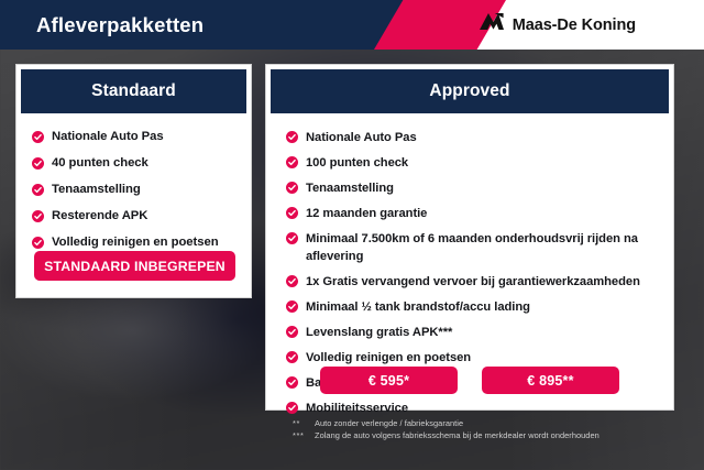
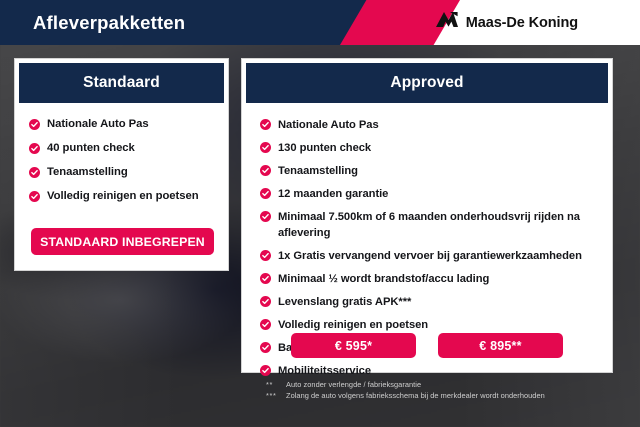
  Afleverpakketten
  Maas-De Koning
  Standaard
  Nationale Auto Pas
  40 punten check
  Tenaamstelling
- Resterende APK
  Volledig reinigen en poetsen
  STANDAARD INBEGREPEN
  Approved
  Nationale Auto Pas
- 100 punten check
+ 130 punten check
  Tenaamstelling
  12 maanden garantie
  Minimaal 7.500km of 6 maanden onderhoudsvrij rijden na aflevering
  1x Gratis vervangend vervoer bij garantiewerkzaamheden
- Minimaal ½ tank brandstof/accu lading
+ Minimaal ½ wordt brandstof/accu lading
  Levenslang gratis APK***
  Volledig reinigen en poetsen
  Mobiliteitsservice
  € 595*
  € 895**
  **
  Auto zonder verlengde / fabrieksgarantie
  ***
  Zolang de auto volgens fabrieksschema bij de merkdealer wordt onderhouden
